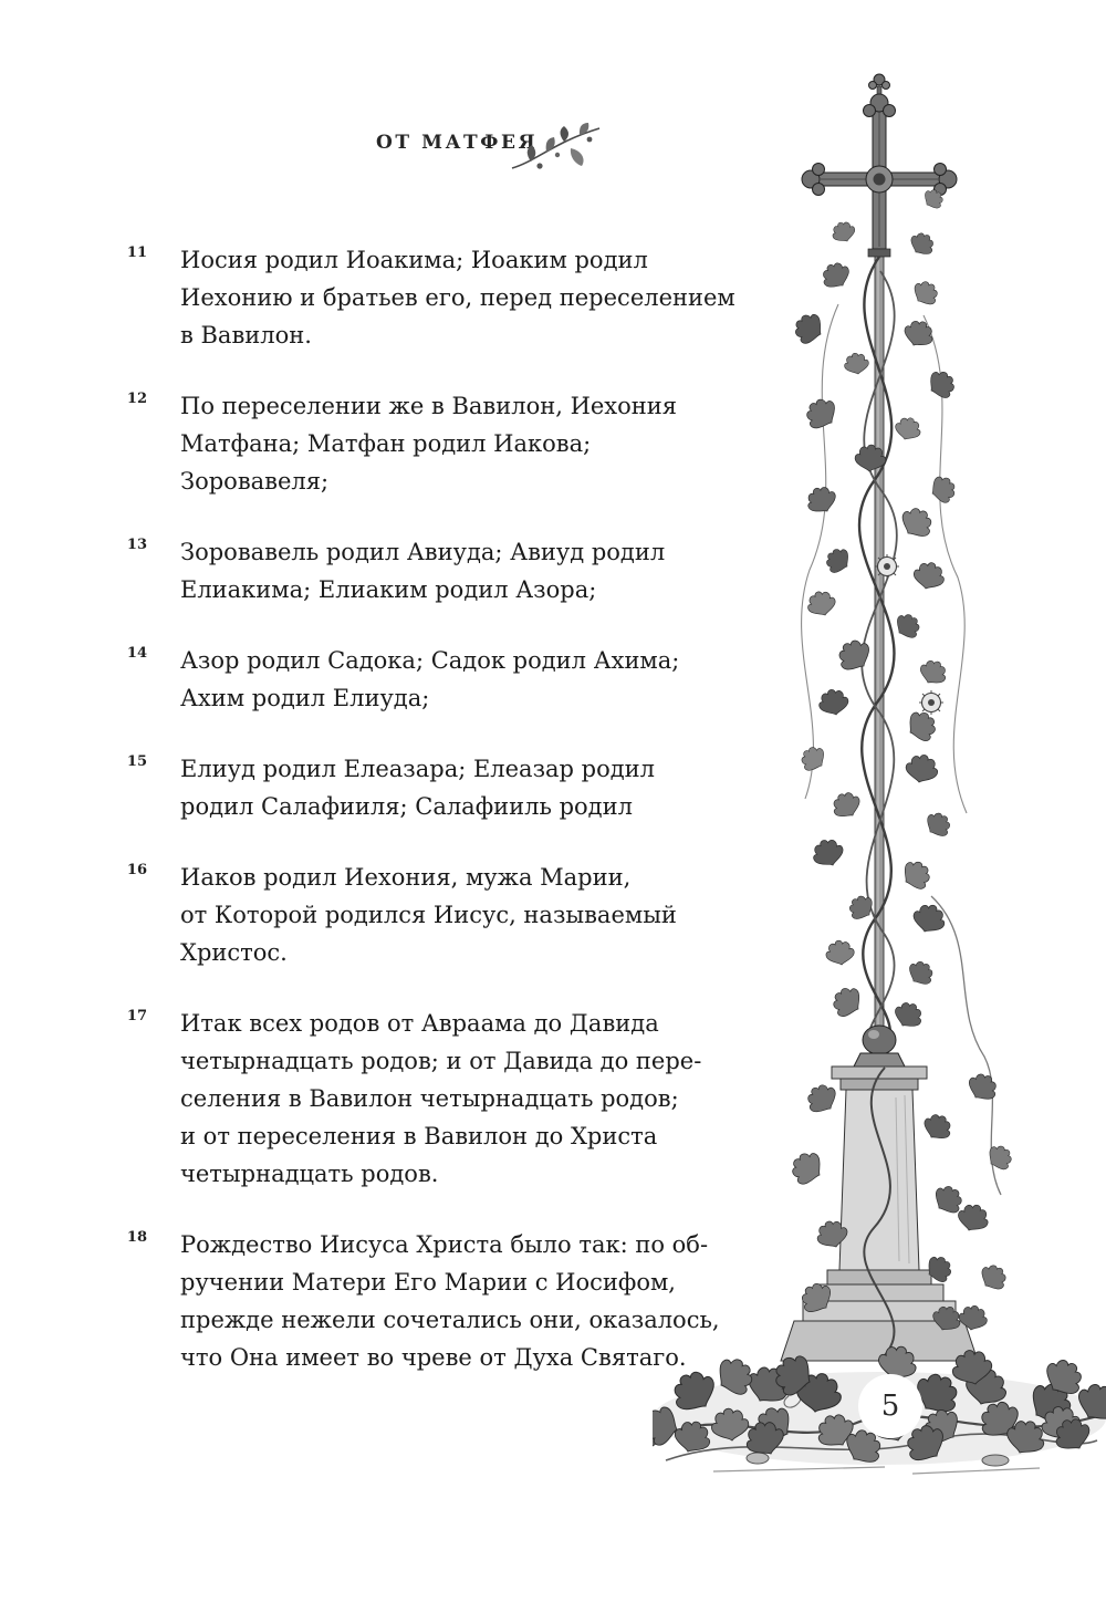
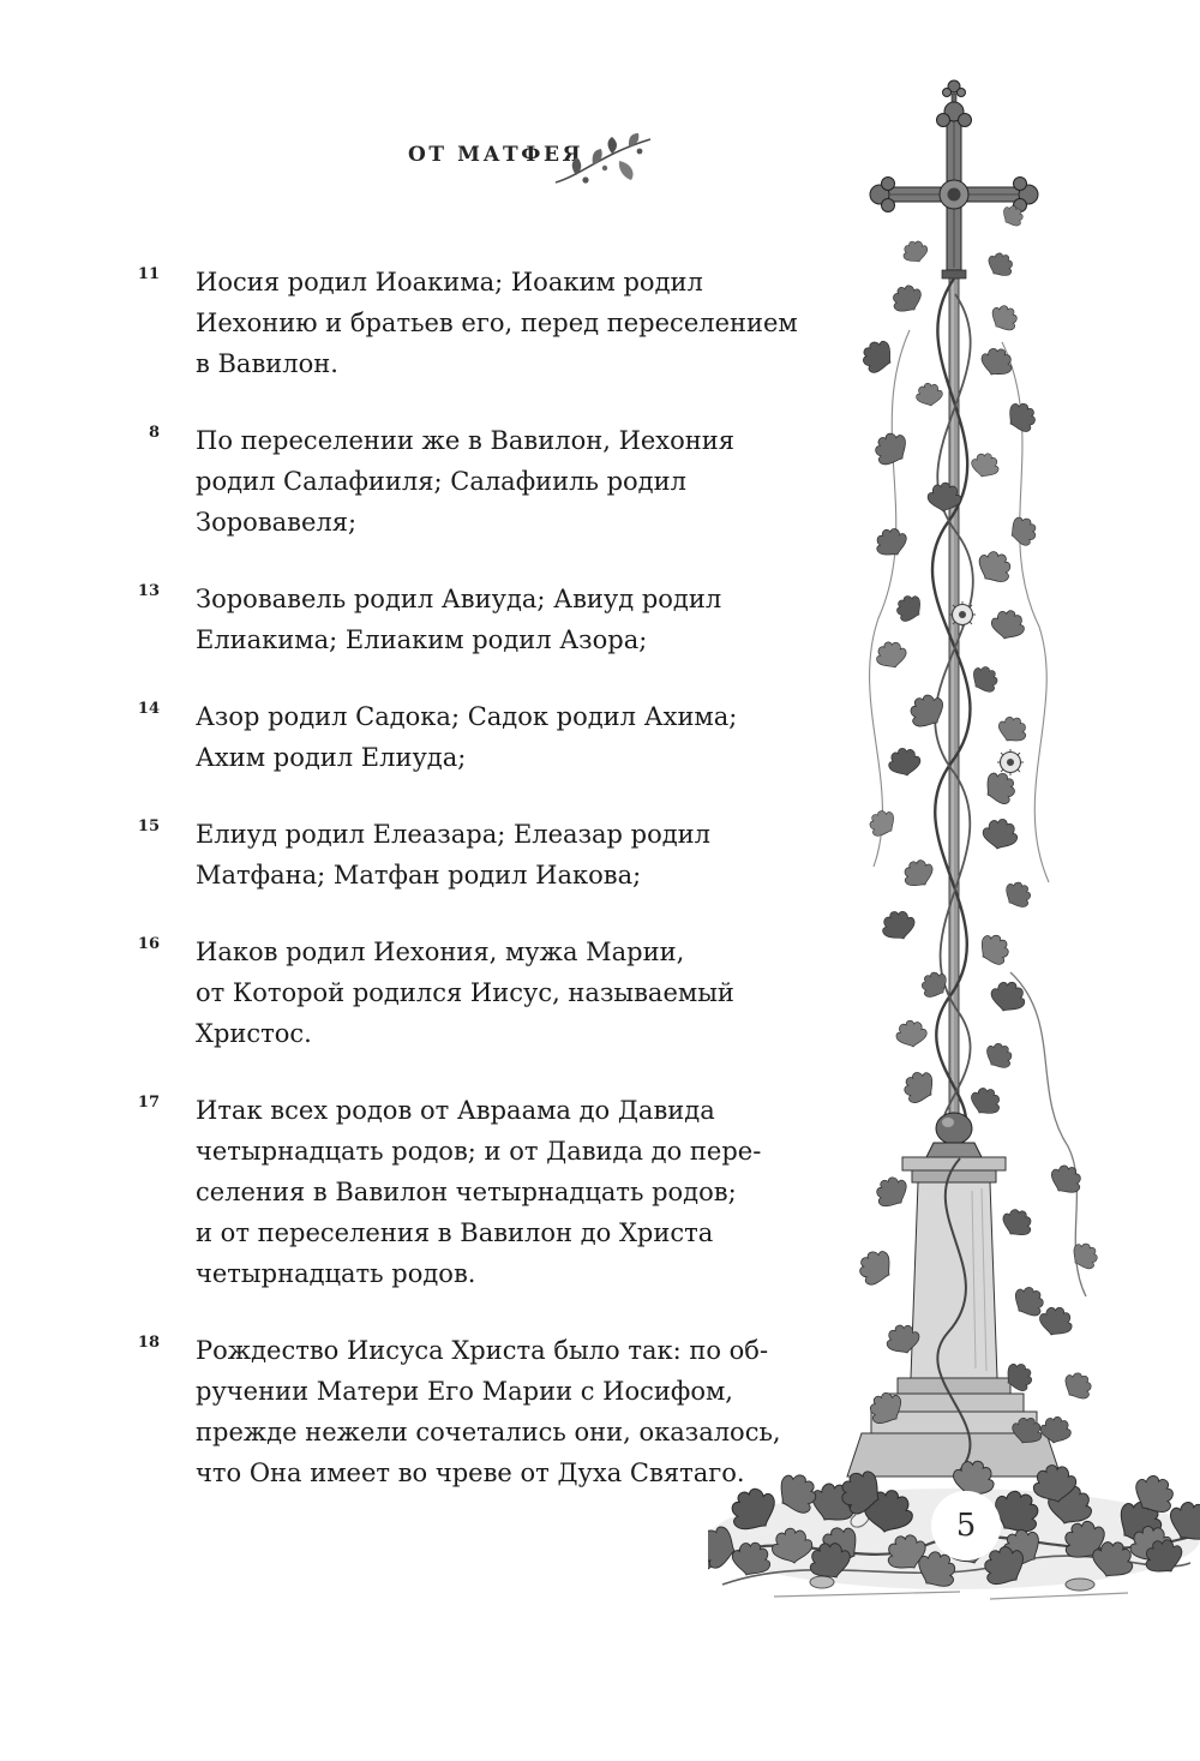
  ОТ МАТФЕЯ
  11
  Иосия родил Иоакима; Иоаким родил
  Иехонию и братьев его, перед переселением
  в Вавилон.
- 12
+ 8
  По переселении же в Вавилон, Иехония
- Матфана; Матфан родил Иакова;
+ родил Салафииля; Салафииль родил
  Зоровавеля;
  13
  Зоровавель родил Авиуда; Авиуд родил
  Елиакима; Елиаким родил Азора;
  14
  Азор родил Садока; Садок родил Ахима;
  Ахим родил Елиуда;
  15
  Елиуд родил Елеазара; Елеазар родил
- родил Салафииля; Салафииль родил
+ Матфана; Матфан родил Иакова;
  16
  Иаков родил Иехония, мужа Марии,
  от Которой родился Иисус, называемый
  Христос.
  17
  Итак всех родов от Авраама до Давида
  четырнадцать родов; и от Давида до пере-
  селения в Вавилон четырнадцать родов;
  и от переселения в Вавилон до Христа
  четырнадцать родов.
  18
  Рождество Иисуса Христа было так: по об-
  ручении Матери Его Марии с Иосифом,
  прежде нежели сочетались они, оказалось,
  что Она имеет во чреве от Духа Святаго.
  5
